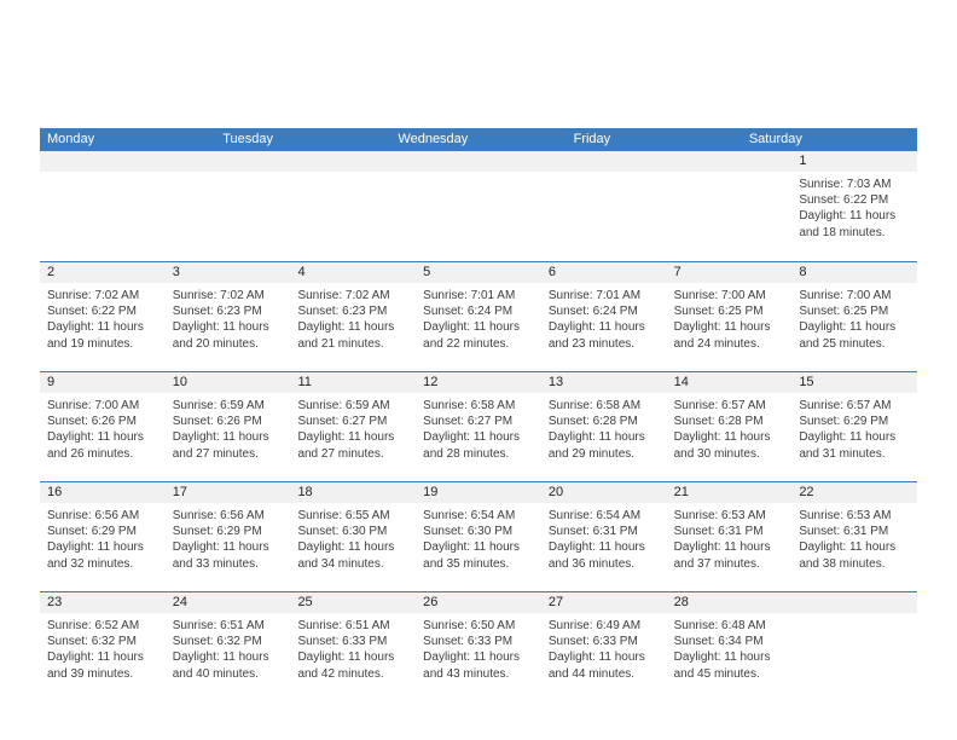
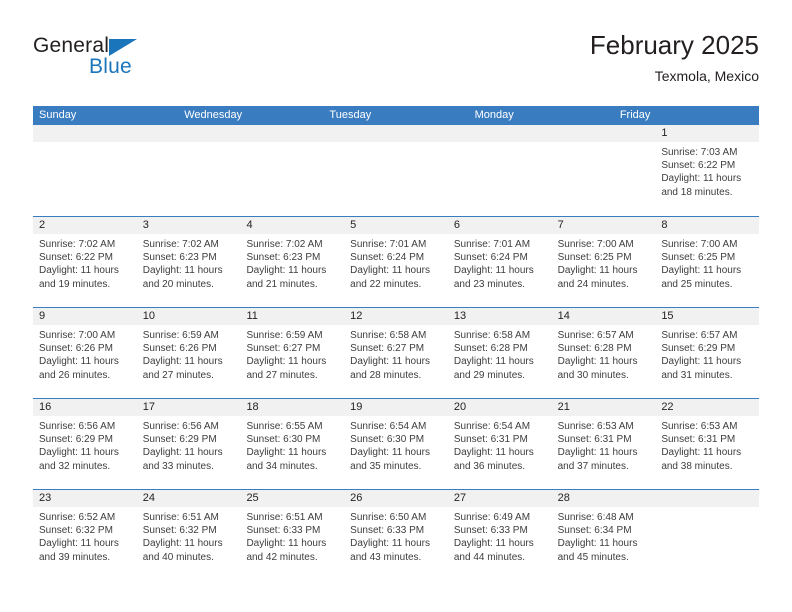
+ General
+ Blue
+ February 2025
+ Texmola, Mexico
+ Sunday
- Monday
+ Wednesday
  Tuesday
- Wednesday
+ Monday
  Friday
- Saturday
  1
  Sunrise: 7:03 AM
  Sunset: 6:22 PM
  Daylight: 11 hours
  and 18 minutes.
  2
  Sunrise: 7:02 AM
  Sunset: 6:22 PM
  Daylight: 11 hours
  and 19 minutes.
  3
  Sunrise: 7:02 AM
  Sunset: 6:23 PM
  Daylight: 11 hours
  and 20 minutes.
  4
  Sunrise: 7:02 AM
  Sunset: 6:23 PM
  Daylight: 11 hours
  and 21 minutes.
  5
  Sunrise: 7:01 AM
  Sunset: 6:24 PM
  Daylight: 11 hours
  and 22 minutes.
  6
  Sunrise: 7:01 AM
  Sunset: 6:24 PM
  Daylight: 11 hours
  and 23 minutes.
  7
  Sunrise: 7:00 AM
  Sunset: 6:25 PM
  Daylight: 11 hours
  and 24 minutes.
  8
  Sunrise: 7:00 AM
  Sunset: 6:25 PM
  Daylight: 11 hours
  and 25 minutes.
  9
  Sunrise: 7:00 AM
  Sunset: 6:26 PM
  Daylight: 11 hours
  and 26 minutes.
  10
  Sunrise: 6:59 AM
  Sunset: 6:26 PM
  Daylight: 11 hours
  and 27 minutes.
  11
  Sunrise: 6:59 AM
  Sunset: 6:27 PM
  Daylight: 11 hours
  and 27 minutes.
  12
  Sunrise: 6:58 AM
  Sunset: 6:27 PM
  Daylight: 11 hours
  and 28 minutes.
  13
  Sunrise: 6:58 AM
  Sunset: 6:28 PM
  Daylight: 11 hours
  and 29 minutes.
  14
  Sunrise: 6:57 AM
  Sunset: 6:28 PM
  Daylight: 11 hours
  and 30 minutes.
  15
  Sunrise: 6:57 AM
  Sunset: 6:29 PM
  Daylight: 11 hours
  and 31 minutes.
  16
  Sunrise: 6:56 AM
  Sunset: 6:29 PM
  Daylight: 11 hours
  and 32 minutes.
  17
  Sunrise: 6:56 AM
  Sunset: 6:29 PM
  Daylight: 11 hours
  and 33 minutes.
  18
  Sunrise: 6:55 AM
  Sunset: 6:30 PM
  Daylight: 11 hours
  and 34 minutes.
  19
  Sunrise: 6:54 AM
  Sunset: 6:30 PM
  Daylight: 11 hours
  and 35 minutes.
  20
  Sunrise: 6:54 AM
  Sunset: 6:31 PM
  Daylight: 11 hours
  and 36 minutes.
  21
  Sunrise: 6:53 AM
  Sunset: 6:31 PM
  Daylight: 11 hours
  and 37 minutes.
  22
  Sunrise: 6:53 AM
  Sunset: 6:31 PM
  Daylight: 11 hours
  and 38 minutes.
  23
  Sunrise: 6:52 AM
  Sunset: 6:32 PM
  Daylight: 11 hours
  and 39 minutes.
  24
  Sunrise: 6:51 AM
  Sunset: 6:32 PM
  Daylight: 11 hours
  and 40 minutes.
  25
  Sunrise: 6:51 AM
  Sunset: 6:33 PM
  Daylight: 11 hours
  and 42 minutes.
  26
  Sunrise: 6:50 AM
  Sunset: 6:33 PM
  Daylight: 11 hours
  and 43 minutes.
  27
  Sunrise: 6:49 AM
  Sunset: 6:33 PM
  Daylight: 11 hours
  and 44 minutes.
  28
  Sunrise: 6:48 AM
  Sunset: 6:34 PM
  Daylight: 11 hours
  and 45 minutes.
